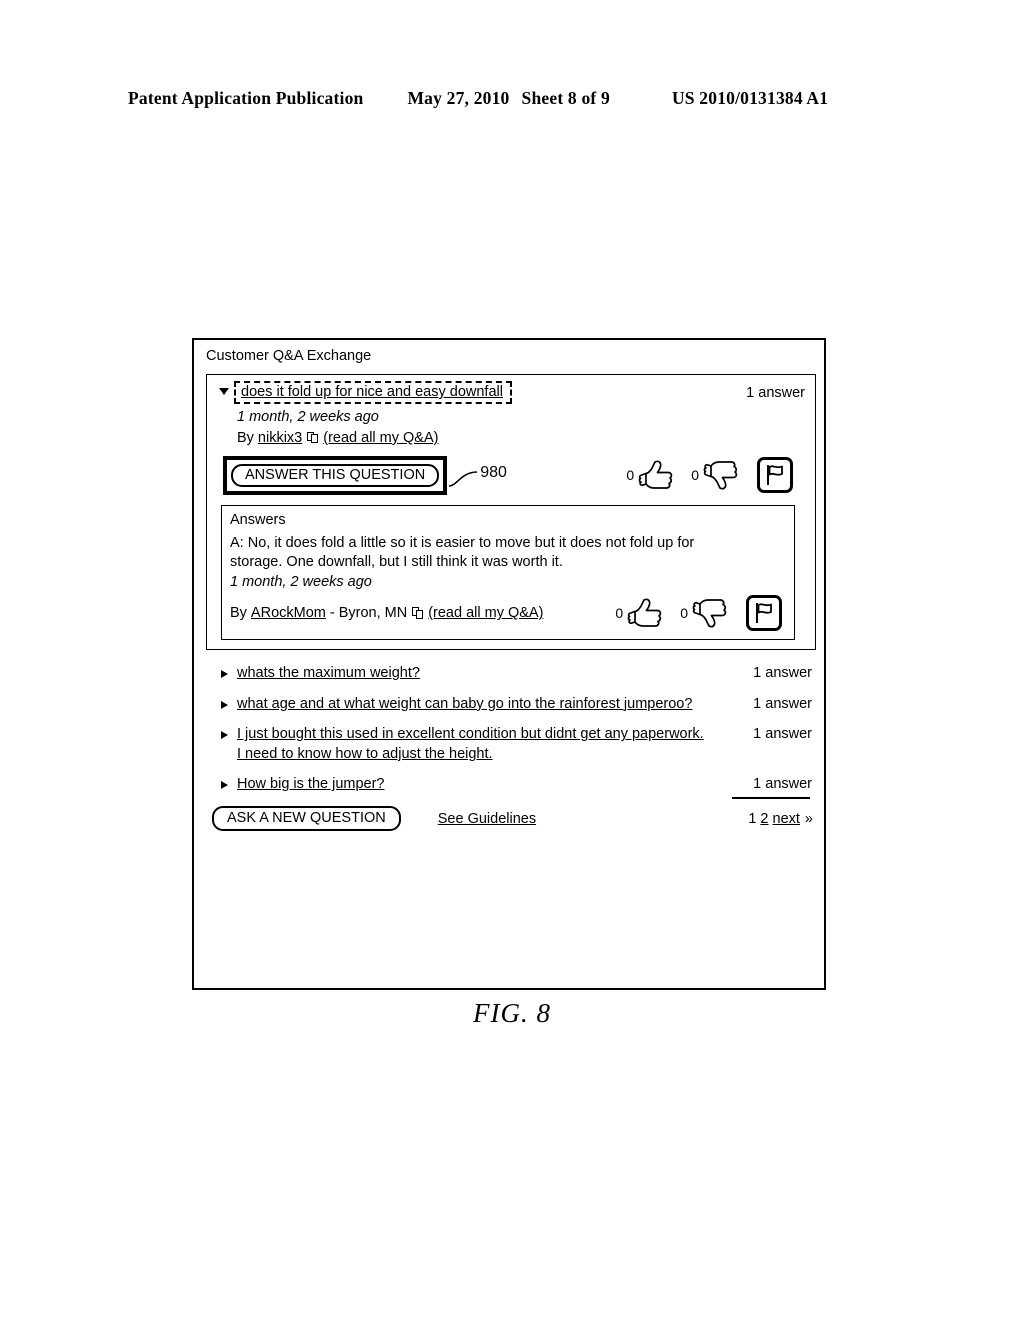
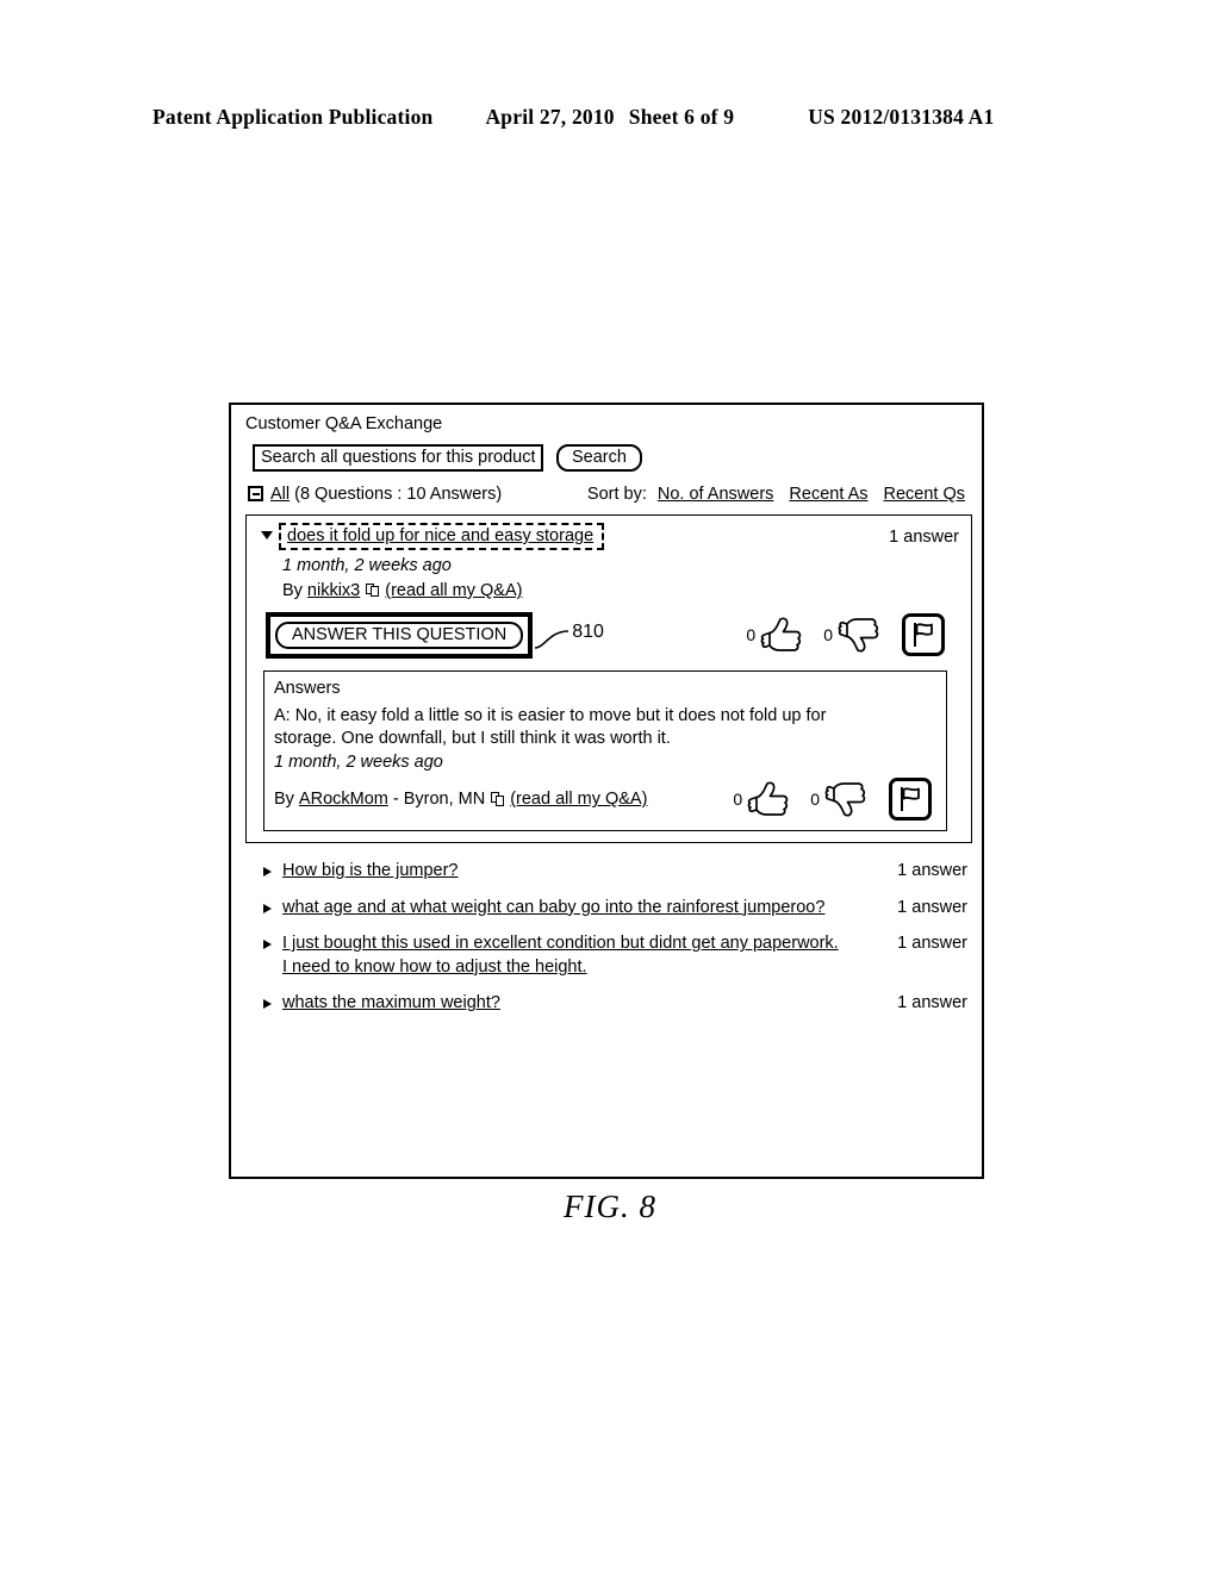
  Patent Application Publication
- May 27, 2010
+ April 27, 2010
- Sheet 8 of 9
+ Sheet 6 of 9
- US 2010/0131384 A1
+ US 2012/0131384 A1
  Customer Q&A Exchange
+ Search all questions for this product
+ Search
+ All
+ (8 Questions : 10 Answers)
+ Sort by:
+ No. of Answers
+ Recent As
+ Recent Qs
- does it fold up for nice and easy downfall
+ does it fold up for nice and easy storage
  1 answer
  1 month, 2 weeks ago
  By
  nikkix3
  (read all my Q&A)
  ANSWER THIS QUESTION
- 980
+ 810
  0
  0
  Answers
- A: No, it does fold a little so it is easier to move but it does not fold up for storage. One downfall, but I still think it was worth it.
+ A: No, it easy fold a little so it is easier to move but it does not fold up for storage. One downfall, but I still think it was worth it.
  1 month, 2 weeks ago
  By
  ARockMom
  - Byron, MN
  (read all my Q&A)
  0
  0
- whats the maximum weight?
+ How big is the jumper?
  1 answer
  what age and at what weight can baby go into the rainforest jumperoo?
  1 answer
  I just bought this used in excellent condition but didnt get any paperwork. I need to know how to adjust the height.
  1 answer
- How big is the jumper?
+ whats the maximum weight?
  1 answer
- ASK A NEW QUESTION
- See Guidelines
- 1
- 2
- next
- »
  FIG. 8
